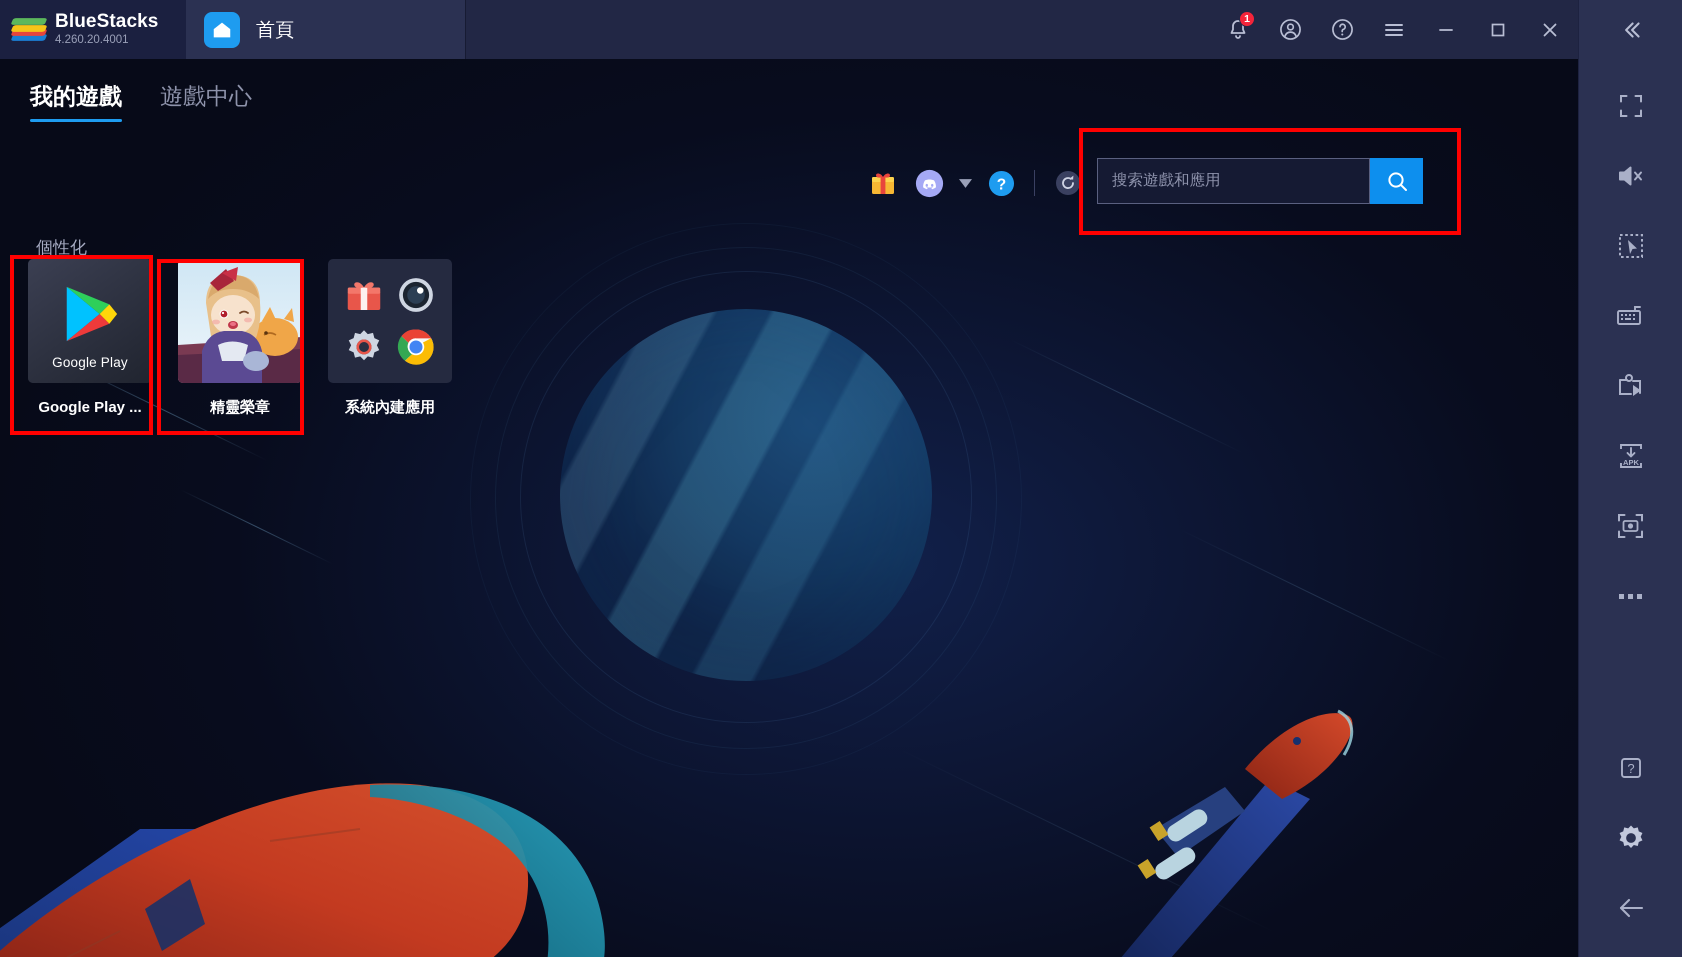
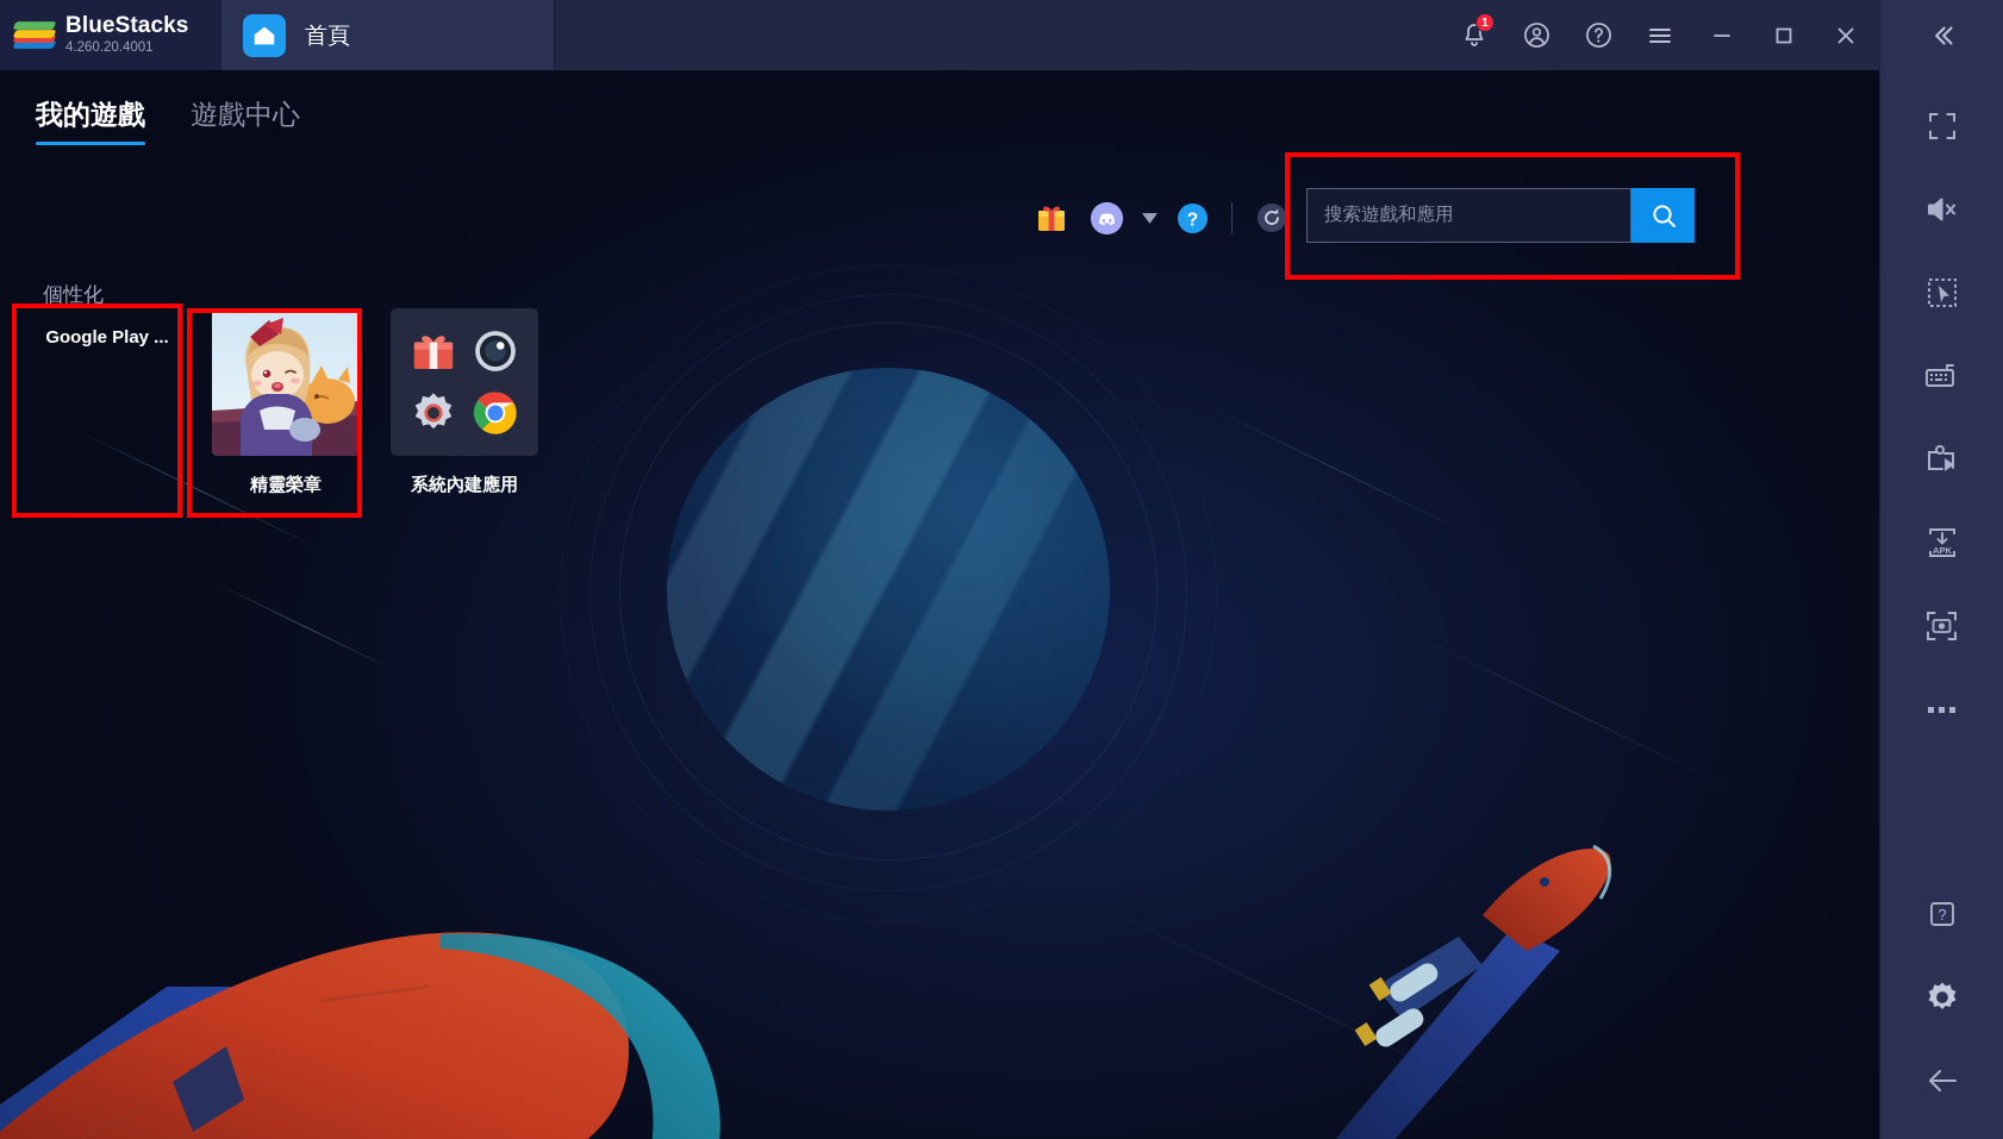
  BlueStacks
  4.260.20.4001
  首頁
  1
  我的遊戲
  遊戲中心
  ?
  搜索遊戲和應用
  個性化
- Google Play
  Google Play ...
  精靈榮章
  系統內建應用
  APK
  ?
